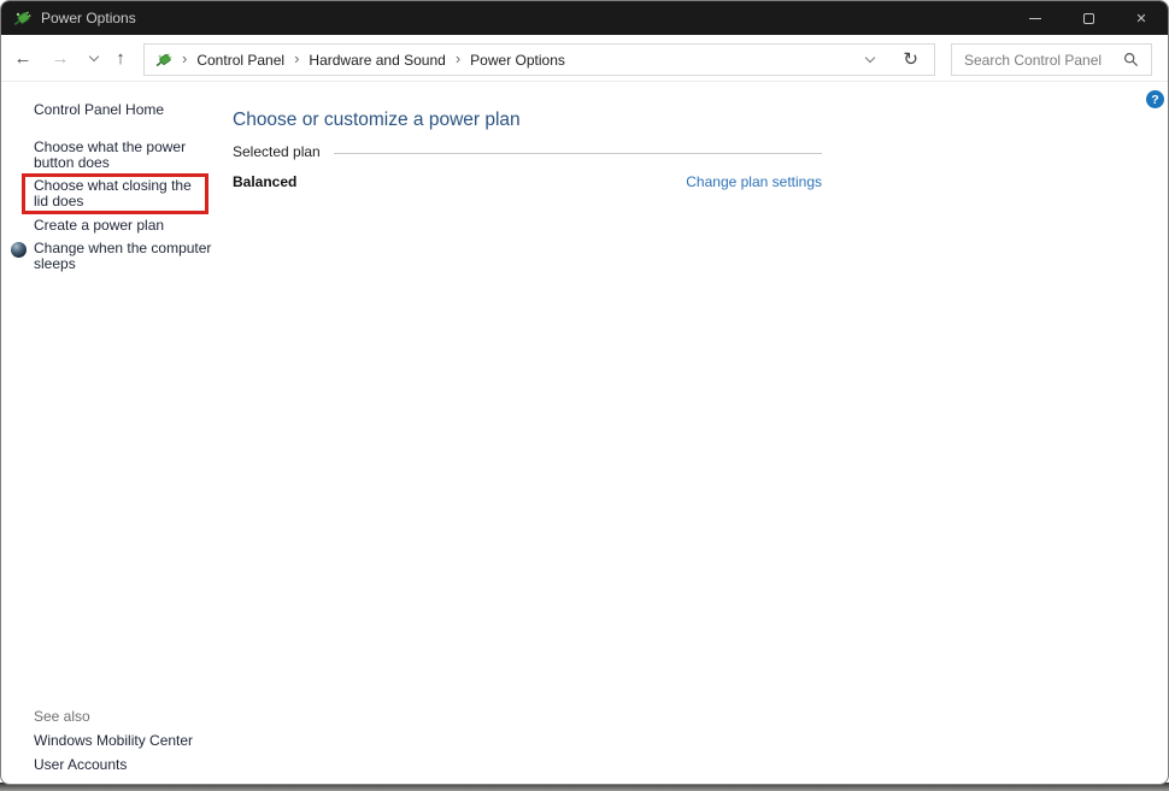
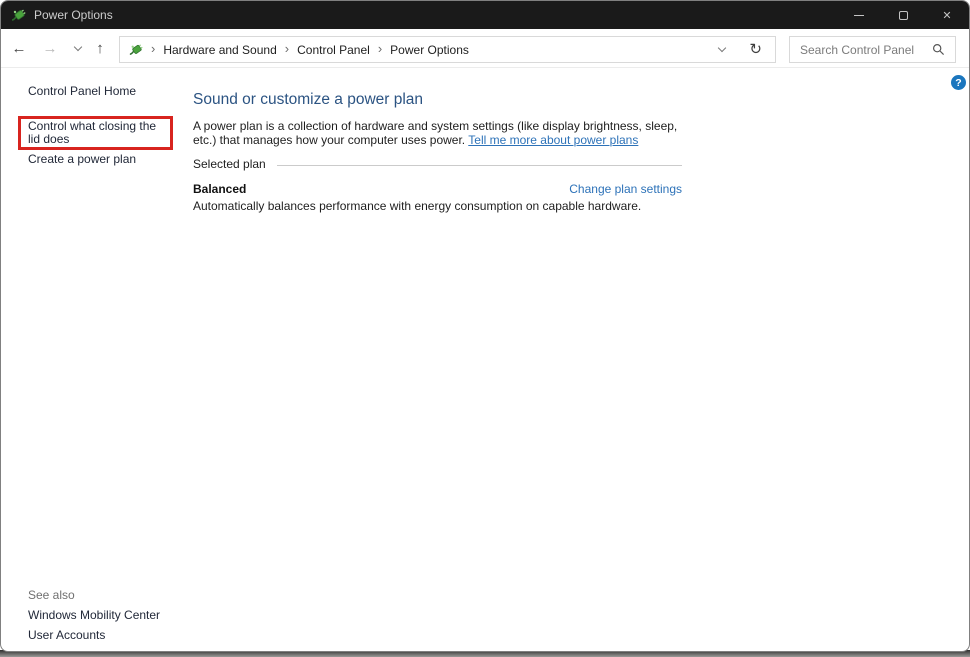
  Power Options
  ✕
  ←
  →
  ↑
  ›
- Control Panel
+ Hardware and Sound
  ›
- Hardware and Sound
+ Control Panel
  ›
  Power Options
  ↻
  Search Control Panel
  Control Panel Home
- Choose what the power button does
- Choose what closing the lid does
+ Control what closing the lid does
  Create a power plan
- Change when the computer sleeps
  See also
  Windows Mobility Center
  User Accounts
- Choose or customize a power plan
+ Sound or customize a power plan
+ A power plan is a collection of hardware and system settings (like display brightness, sleep, etc.) that manages how your computer uses power. Tell me more about power plans
  Selected plan
  Balanced
  Change plan settings
+ Automatically balances performance with energy consumption on capable hardware.
  ?
